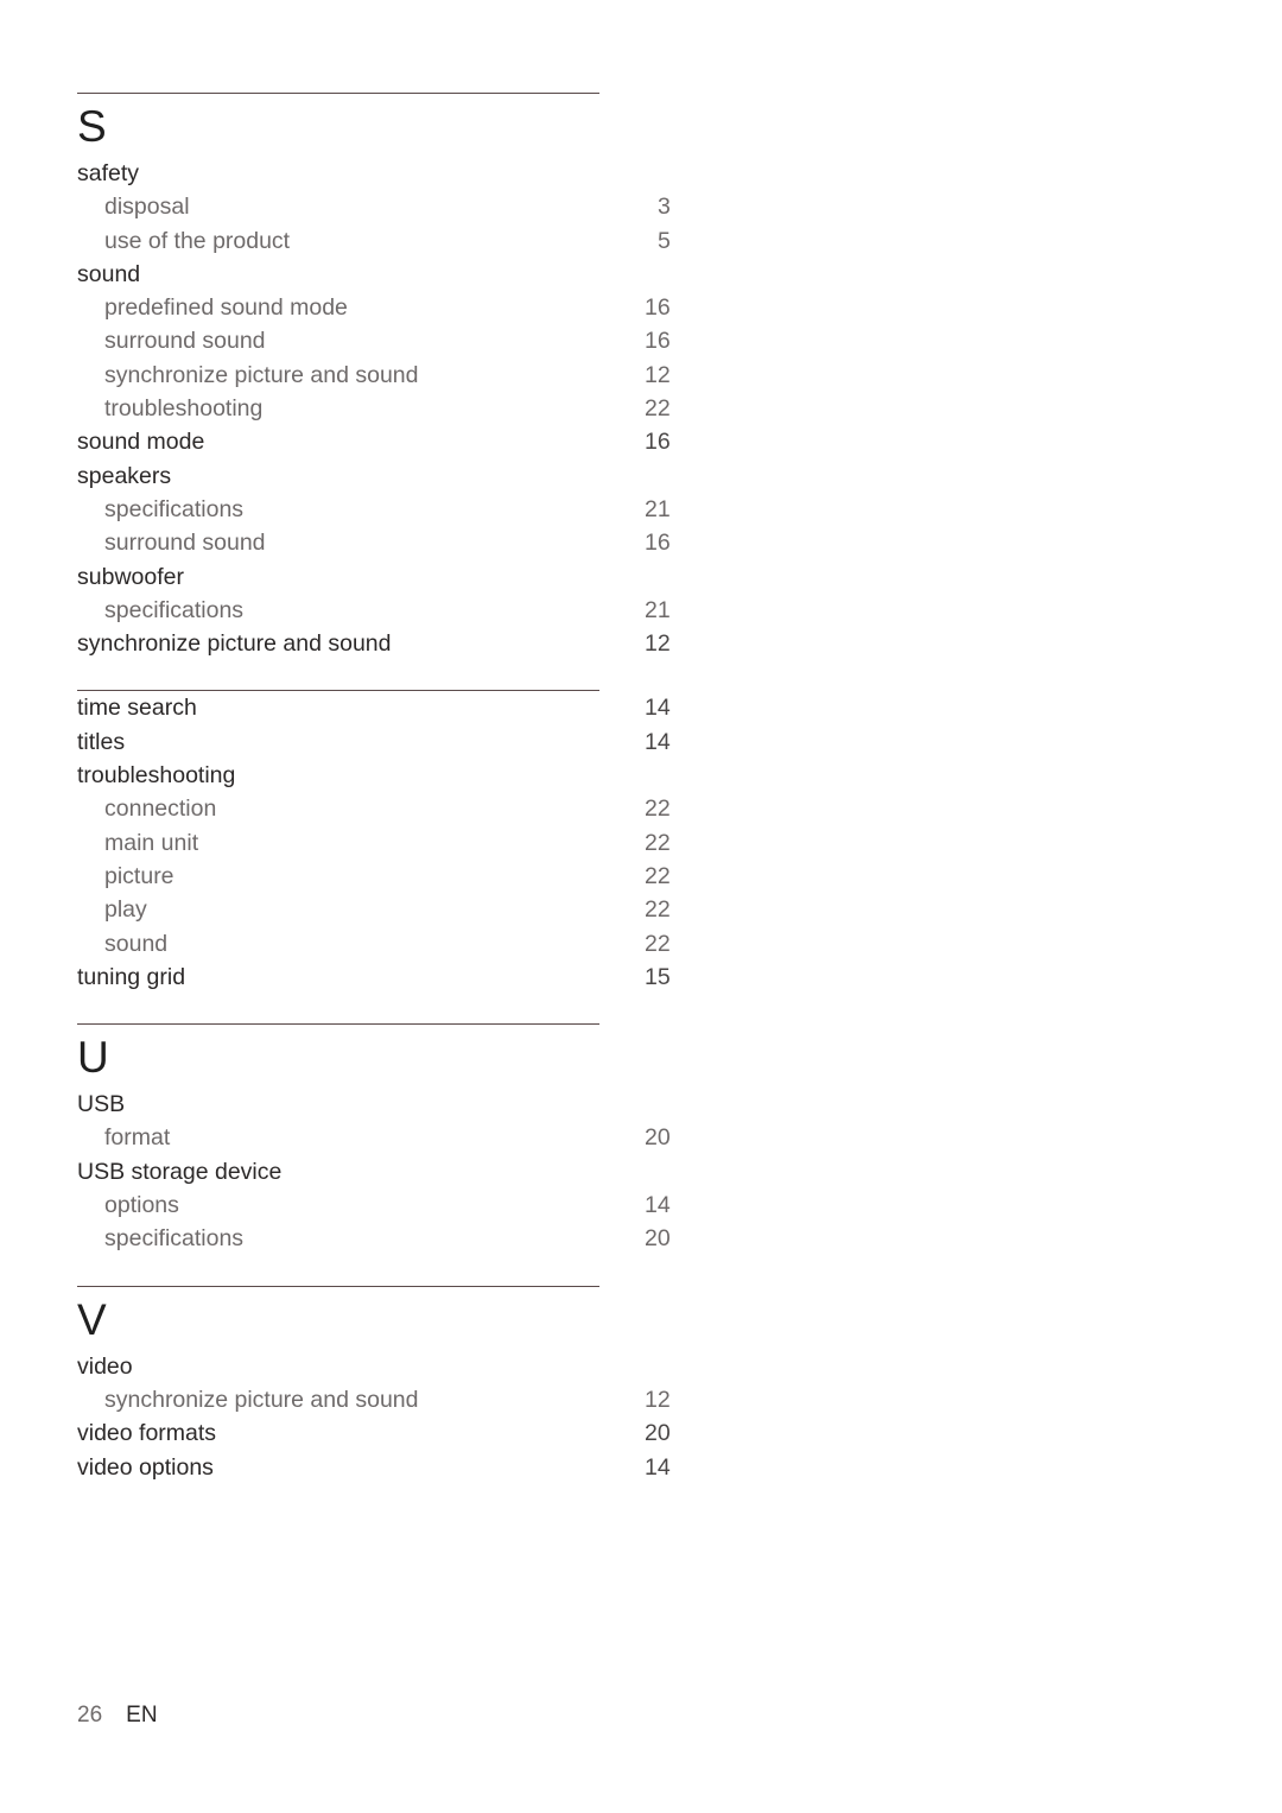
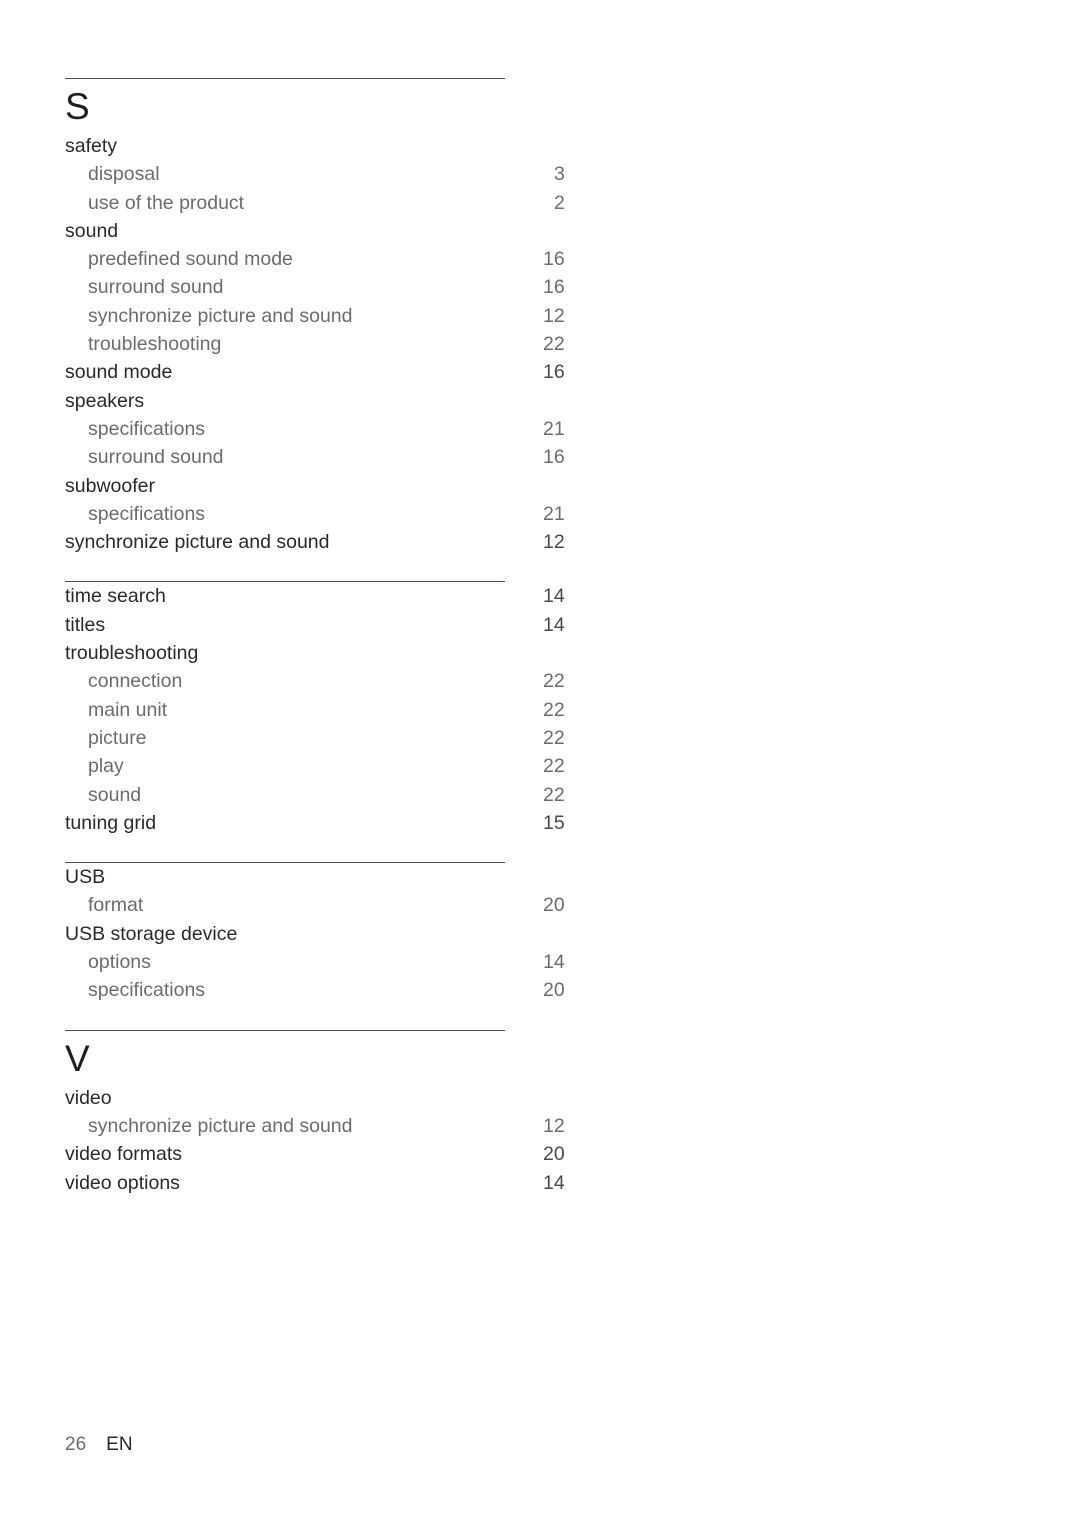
  S
  safety
  disposal
  3
  use of the product
- 5
+ 2
  sound
  predefined sound mode
  16
  surround sound
  16
  synchronize picture and sound
  12
  troubleshooting
  22
  sound mode
  16
  speakers
  specifications
  21
  surround sound
  16
  subwoofer
  specifications
  21
  synchronize picture and sound
  12
  time search
  14
  titles
  14
  troubleshooting
  connection
  22
  main unit
  22
  picture
  22
  play
  22
  sound
  22
  tuning grid
  15
- U
  USB
  format
  20
  USB storage device
  options
  14
  specifications
  20
  V
  video
  synchronize picture and sound
  12
  video formats
  20
  video options
  14
  26
  EN
